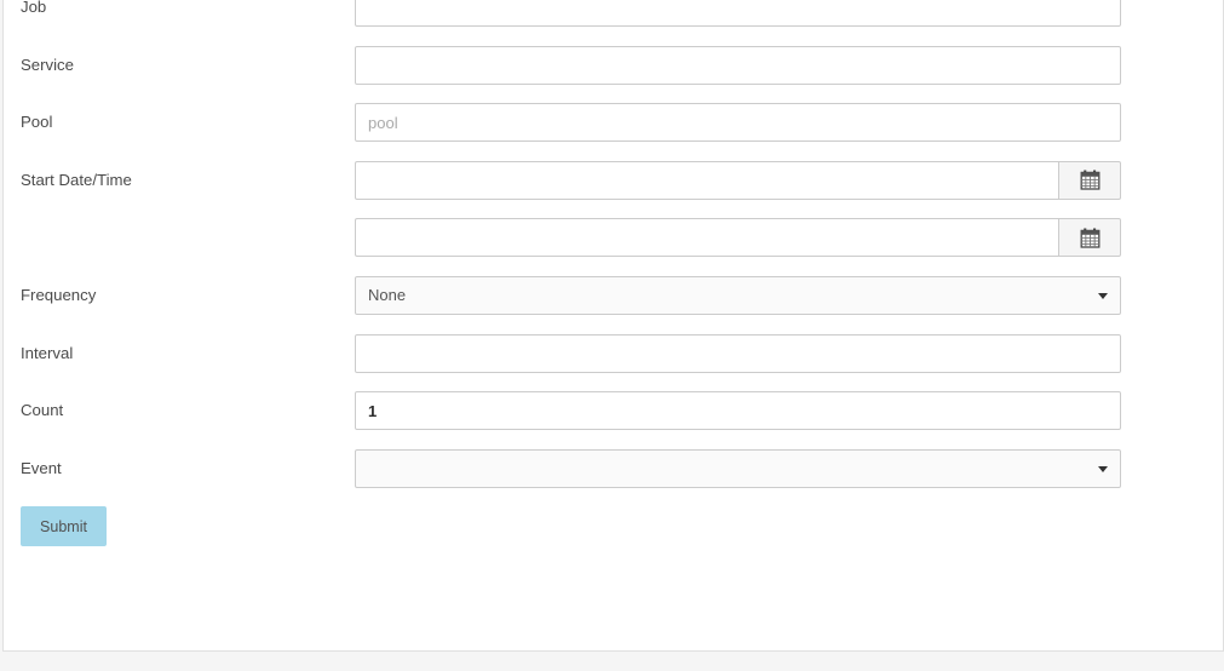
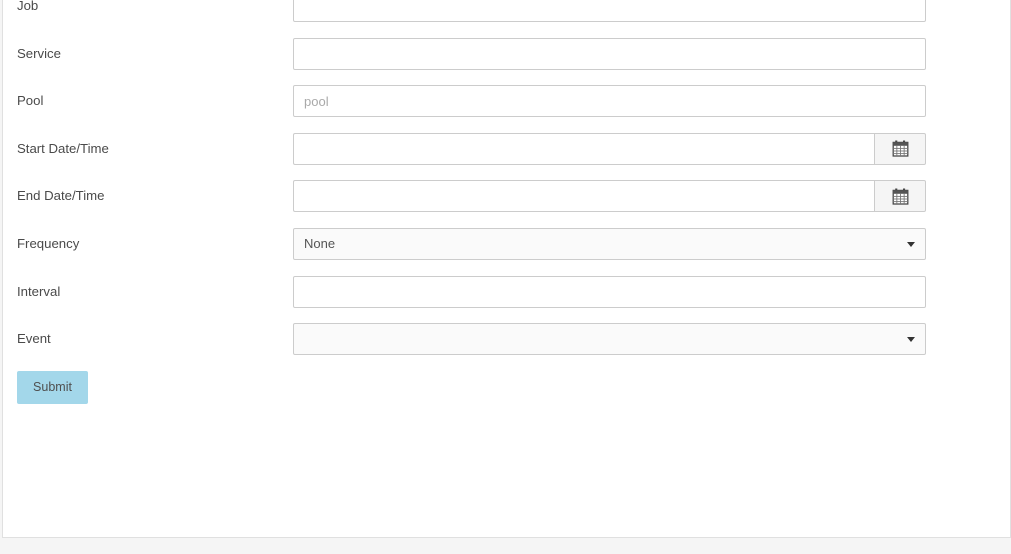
  Job
  Service
  Pool
  pool
  Start Date/Time
+ End Date/Time
  Frequency
  None
  Interval
- Count
- 1
  Event
  Submit
